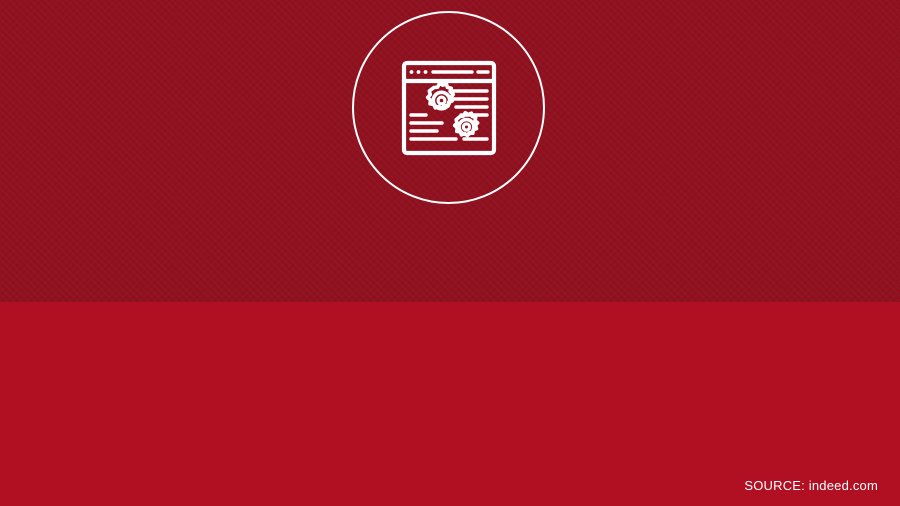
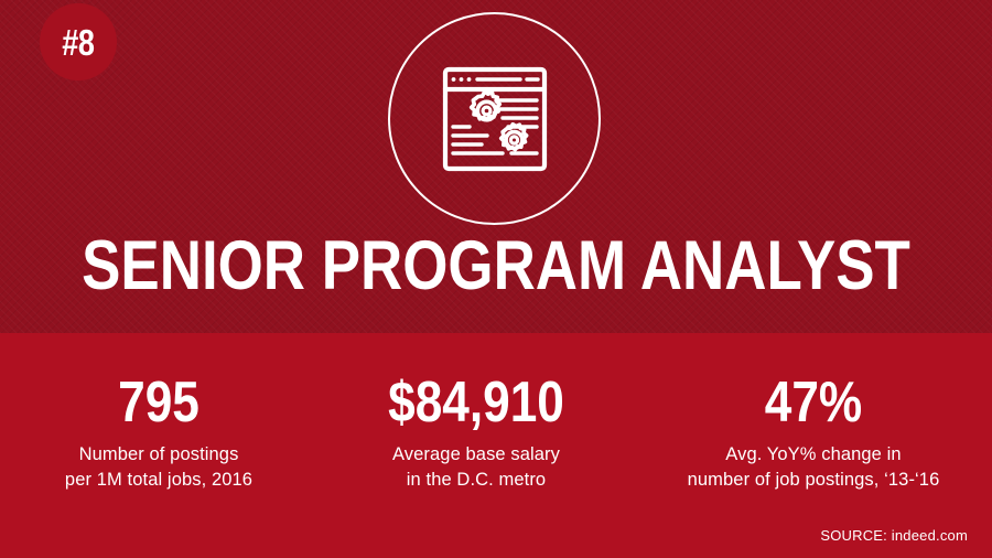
+ #8
+ SENIOR PROGRAM ANALYST
+ 795
+ Number of postings
+ per 1M total jobs, 2016
+ $84,910
+ Average base salary
+ in the D.C. metro
+ 47%
+ Avg. YoY% change in
+ number of job postings, ‘13-‘16
  SOURCE: indeed.com
